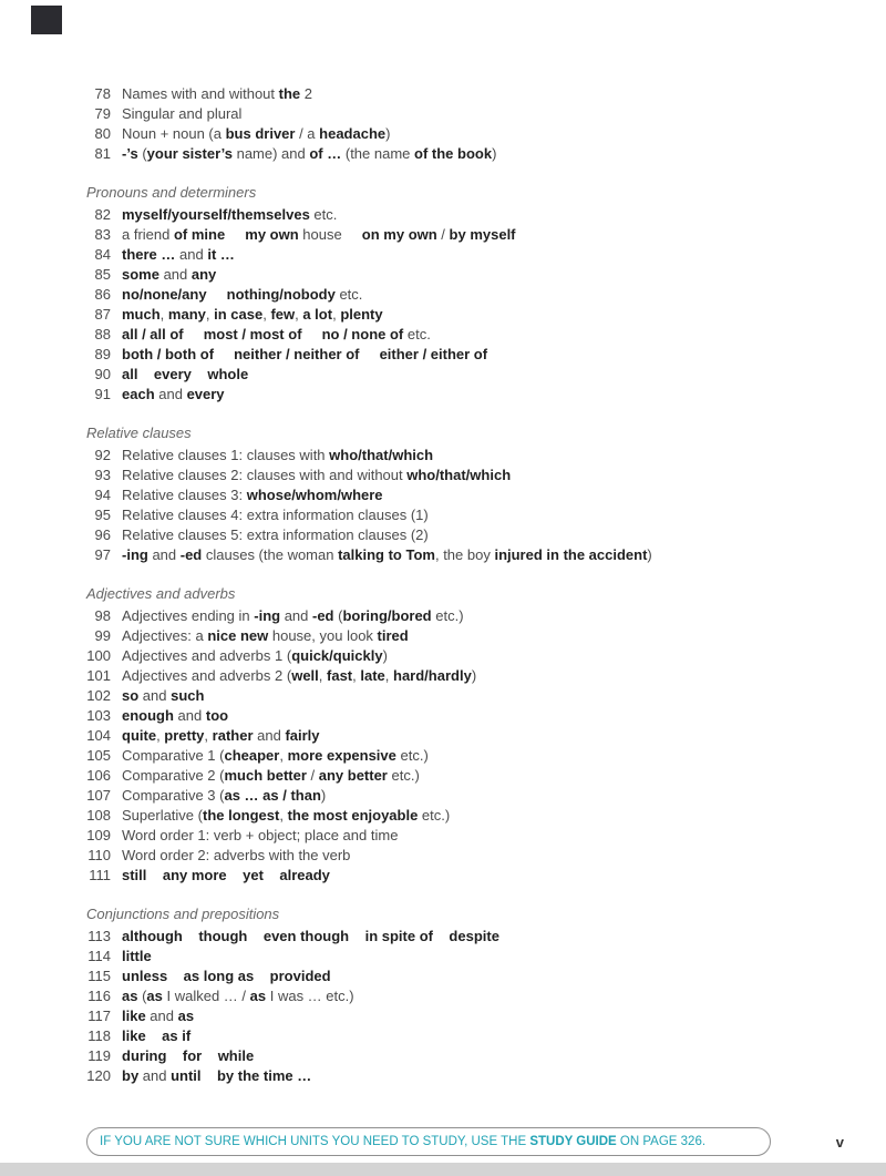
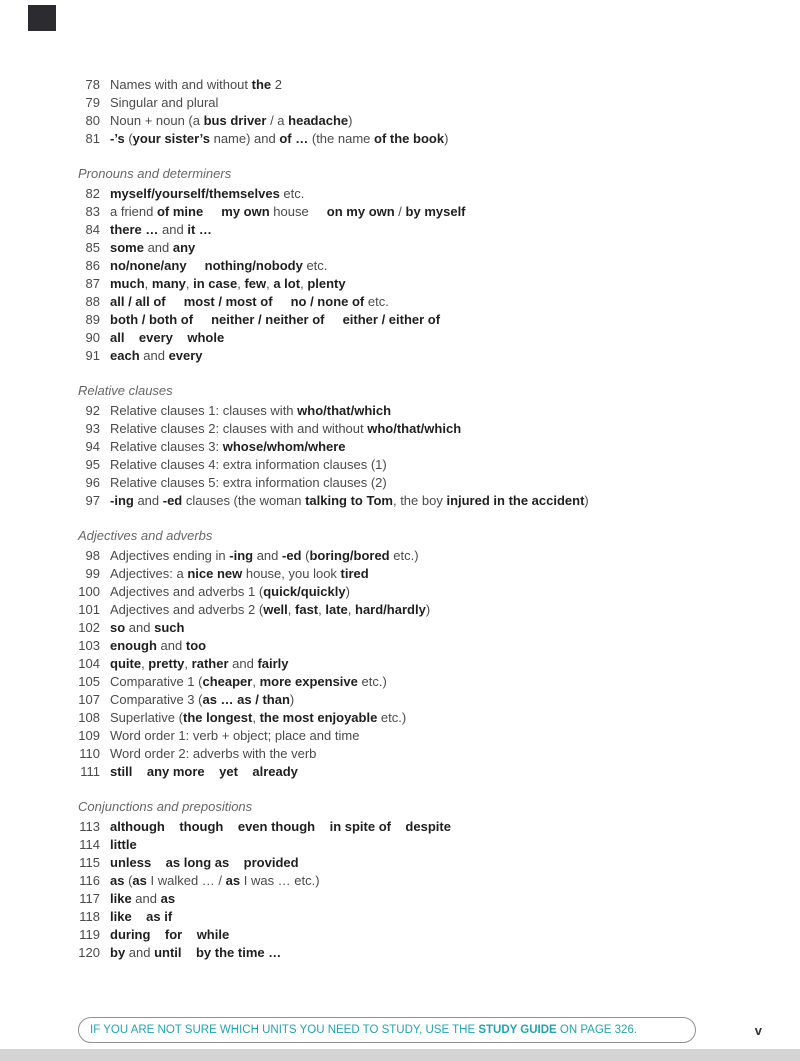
  78
  Names with and without the 2
  79
  Singular and plural
  80
  Noun + noun (a bus driver / a headache)
  81
  -’s (your sister’s name) and of … (the name of the book)
  Pronouns and determiners
  82
  myself/yourself/themselves etc.
  83
  a friend of mine my own house on my own / by myself
  84
  there … and it …
  85
  some and any
  86
  no/none/any nothing/nobody etc.
  87
  much, many, in case, few, a lot, plenty
  88
  all / all of most / most of no / none of etc.
  89
  both / both of neither / neither of either / either of
  90
  all every whole
  91
  each and every
  Relative clauses
  92
  Relative clauses 1: clauses with who/that/which
  93
  Relative clauses 2: clauses with and without who/that/which
  94
  Relative clauses 3: whose/whom/where
  95
  Relative clauses 4: extra information clauses (1)
  96
  Relative clauses 5: extra information clauses (2)
  97
  -ing and -ed clauses (the woman talking to Tom, the boy injured in the accident)
  Adjectives and adverbs
  98
  Adjectives ending in -ing and -ed (boring/bored etc.)
  99
  Adjectives: a nice new house, you look tired
  100
  Adjectives and adverbs 1 (quick/quickly)
  101
  Adjectives and adverbs 2 (well, fast, late, hard/hardly)
  102
  so and such
  103
  enough and too
  104
  quite, pretty, rather and fairly
  105
  Comparative 1 (cheaper, more expensive etc.)
- 106
- Comparative 2 (much better / any better etc.)
  107
  Comparative 3 (as … as / than)
  108
  Superlative (the longest, the most enjoyable etc.)
  109
  Word order 1: verb + object; place and time
  110
  Word order 2: adverbs with the verb
  111
  still any more yet already
  Conjunctions and prepositions
  113
  although though even though in spite of despite
  114
  little
  115
  unless as long as provided
  116
  as (as I walked … / as I was … etc.)
  117
  like and as
  118
  like as if
  119
  during for while
  120
  by and until by the time …
  IF YOU ARE NOT SURE WHICH UNITS YOU NEED TO STUDY, USE THE
  STUDY GUIDE
  ON PAGE 326.
  v
